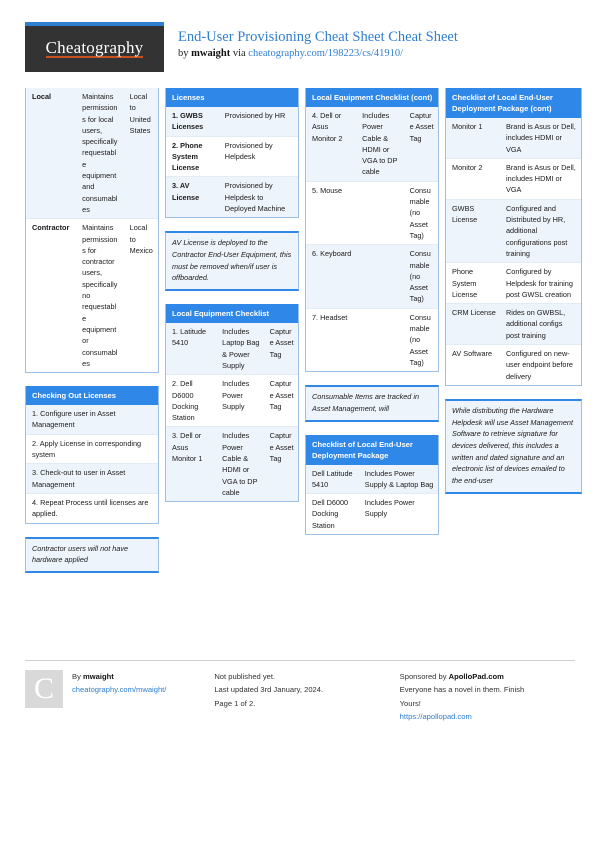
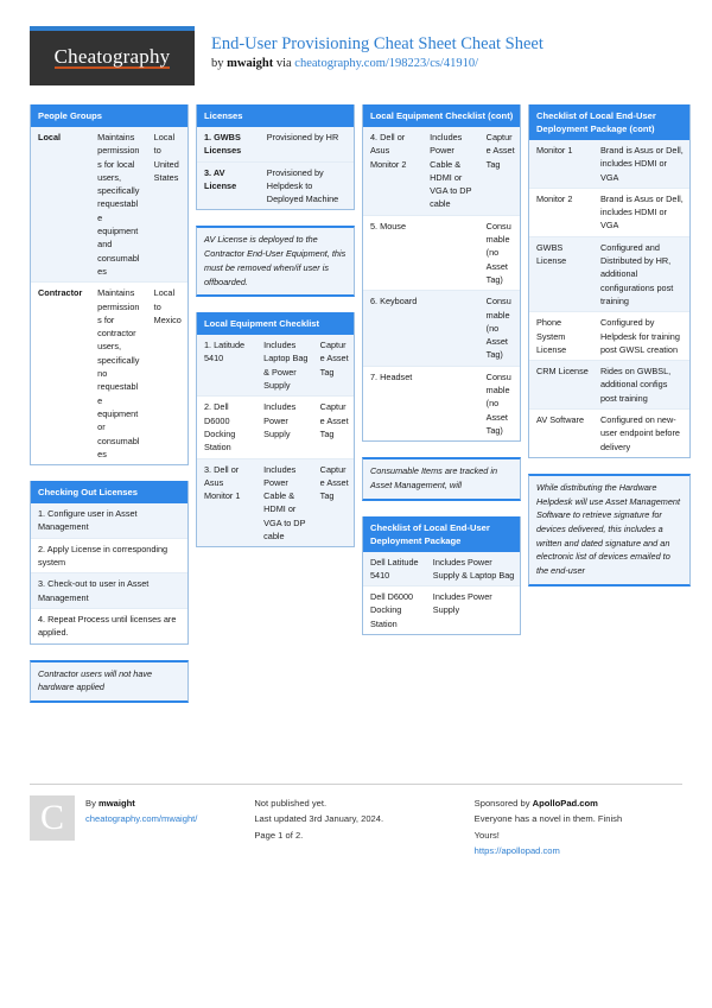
  Cheatography
  End-User Provisioning Cheat Sheet Cheat Sheet
  by mwaight via cheatography.com/198223/cs/41910/
+ People Groups
  Local
  Maintains permissions for local users, specifically requestable equipment and consumables
  Local to United States
  Contractor
  Maintains permissions for contractor users, specifically no requestable equipment or consumables
  Local to Mexico
  Checking Out Licenses
  1. Configure user in Asset Management
  2. Apply License in corresponding system
  3. Check-out to user in Asset Management
  4. Repeat Process until licenses are applied.
  Contractor users will not have hardware applied
  Licenses
  1. GWBS Licenses
  Provisioned by HR
- 2. Phone System License
- Provisioned by Helpdesk
  3. AV License
  Provisioned by Helpdesk to Deployed Machine
  AV License is deployed to the Contractor End-User Equipment, this must be removed when/if user is offboarded.
  Local Equipment Checklist
  1. Latitude 5410
  Includes Laptop Bag & Power Supply
  Capture Asset Tag
  2. Dell D6000 Docking Station
  Includes Power Supply
  Capture Asset Tag
  3. Dell or Asus Monitor 1
  Includes Power Cable & HDMI or VGA to DP cable
  Capture Asset Tag
  Local Equipment Checklist (cont)
  4. Dell or Asus Monitor 2
  Includes Power Cable & HDMI or VGA to DP cable
  Capture Asset Tag
  5. Mouse
  Consumable (no Asset Tag)
  6. Keyboard
  Consumable (no Asset Tag)
  7. Headset
  Consumable (no Asset Tag)
  Consumable Items are tracked in Asset Management, will
  Checklist of Local End-User Deployment Package
  Dell Latitude 5410
  Includes Power Supply & Laptop Bag
  Dell D6000 Docking Station
  Includes Power Supply
  Checklist of Local End-User Deployment Package (cont)
  Monitor 1
  Brand is Asus or Dell, includes HDMI or VGA
  Monitor 2
  Brand is Asus or Dell, includes HDMI or VGA
  GWBS License
  Configured and Distributed by HR, additional configurations post training
  Phone System License
  Configured by Helpdesk for training post GWSL creation
  CRM License
  Rides on GWBSL, additional configs post training
  AV Software
  Configured on new-user endpoint before delivery
  While distributing the Hardware Helpdesk will use Asset Management Software to retrieve signature for devices delivered, this includes a written and dated signature and an electronic list of devices emailed to the end-user
  C
  By mwaight
  cheatography.com/mwaight/
  Not published yet.
  Last updated 3rd January, 2024.
  Page 1 of 2.
  Sponsored by ApolloPad.com
  Everyone has a novel in them. Finish
  Yours!
  https://apollopad.com
